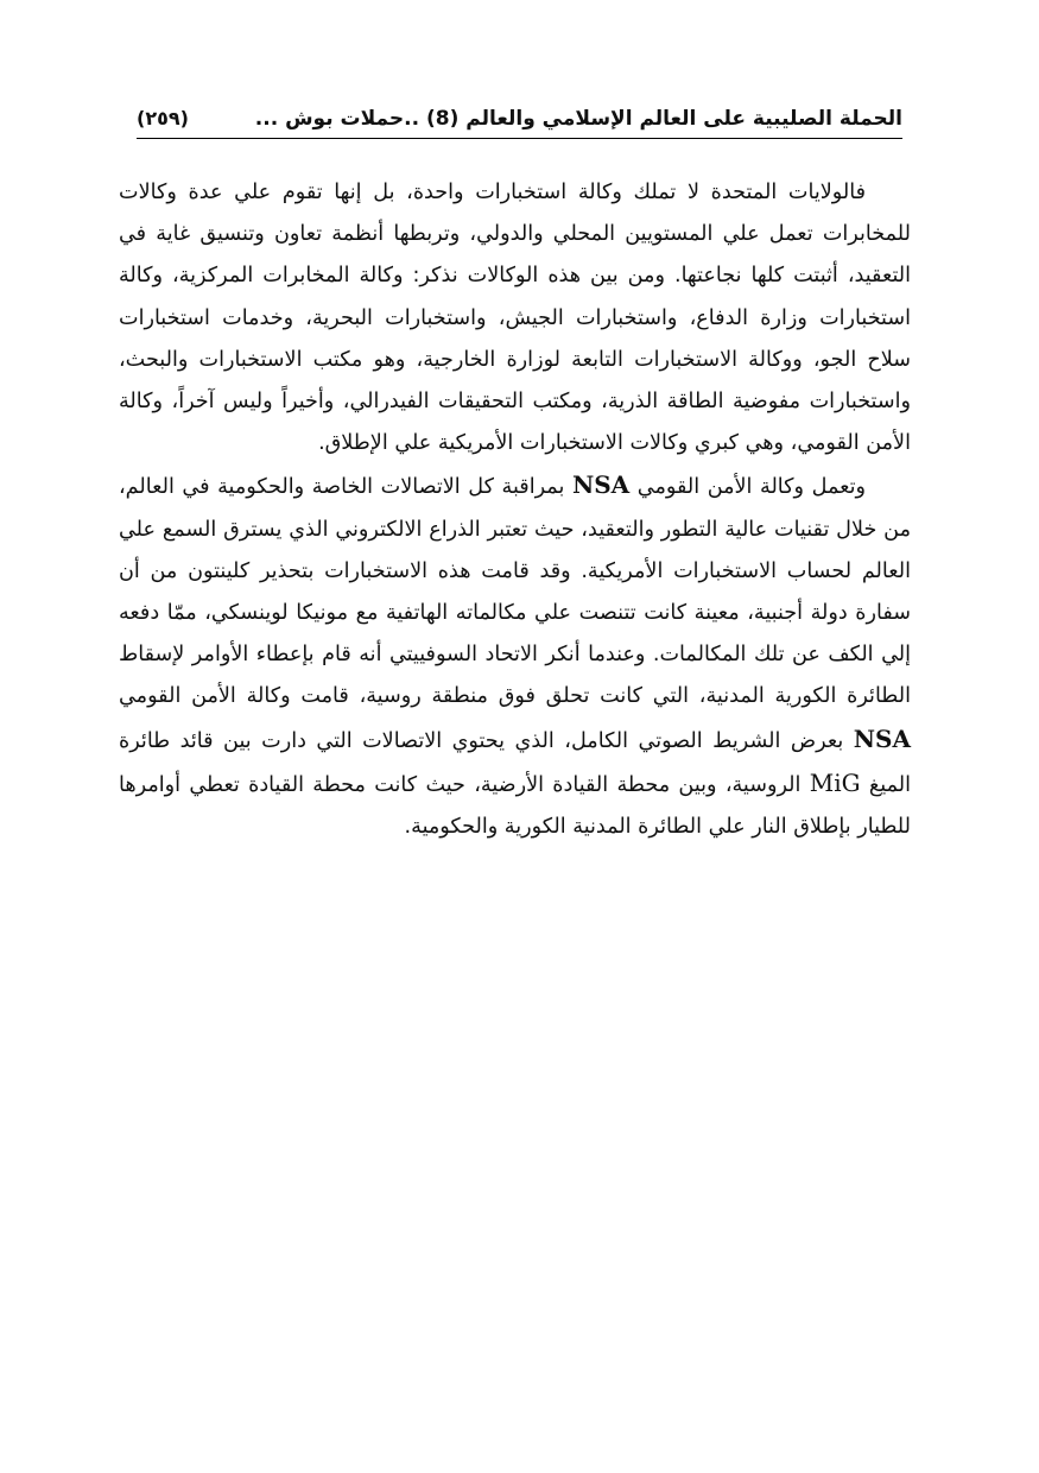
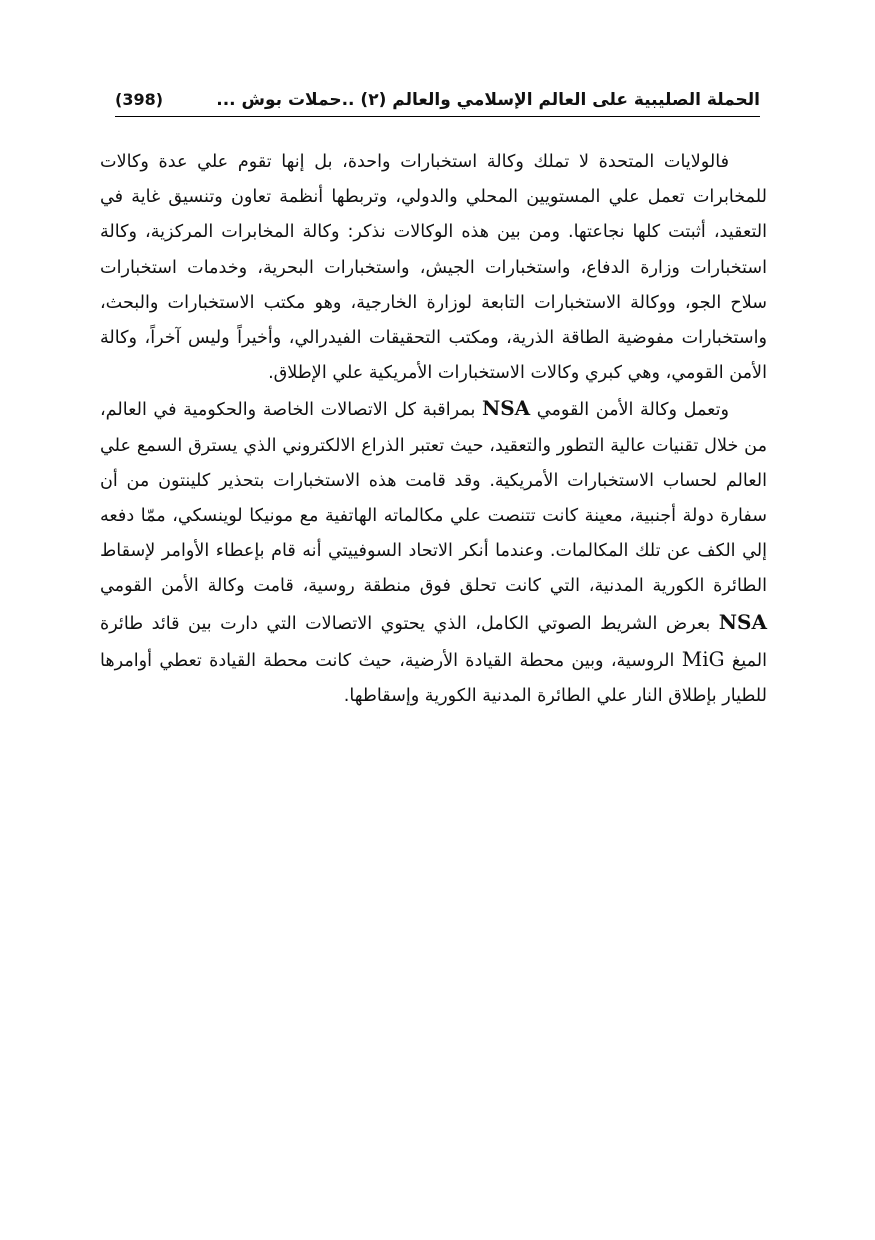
- الحملة الصليبية على العالم الإسلامي والعالم (8) ..حملات بوش ...
+ الحملة الصليبية على العالم الإسلامي والعالم (٢) ..حملات بوش ...
- (٢٥٩)
+ (398)
  فالولايات المتحدة لا تملك وكالة استخبارات واحدة، بل إنها تقوم علي عدة وكالات للمخابرات تعمل علي المستويين المحلي والدولي، وتربطها أنظمة تعاون وتنسيق غاية في التعقيد، أثبتت كلها نجاعتها. ومن بين هذه الوكالات نذكر: وكالة المخابرات المركزية، وكالة استخبارات وزارة الدفاع، واستخبارات الجيش، واستخبارات البحرية، وخدمات استخبارات سلاح الجو، ووكالة الاستخبارات التابعة لوزارة الخارجية، وهو مكتب الاستخبارات والبحث، واستخبارات مفوضية الطاقة الذرية، ومكتب التحقيقات الفيدرالي، وأخيراً وليس آخراً، وكالة الأمن القومي، وهي كبري وكالات الاستخبارات الأمريكية علي الإطلاق.
- وتعمل وكالة الأمن القومي NSA بمراقبة كل الاتصالات الخاصة والحكومية في العالم، من خلال تقنيات عالية التطور والتعقيد، حيث تعتبر الذراع الالكتروني الذي يسترق السمع علي العالم لحساب الاستخبارات الأمريكية. وقد قامت هذه الاستخبارات بتحذير كلينتون من أن سفارة دولة أجنبية، معينة كانت تتنصت علي مكالماته الهاتفية مع مونيكا لوينسكي، ممّا دفعه إلي الكف عن تلك المكالمات. وعندما أنكر الاتحاد السوفييتي أنه قام بإعطاء الأوامر لإسقاط الطائرة الكورية المدنية، التي كانت تحلق فوق منطقة روسية، قامت وكالة الأمن القومي NSA بعرض الشريط الصوتي الكامل، الذي يحتوي الاتصالات التي دارت بين قائد طائرة الميغ MiG الروسية، وبين محطة القيادة الأرضية، حيث كانت محطة القيادة تعطي أوامرها للطيار بإطلاق النار علي الطائرة المدنية الكورية والحكومية.
+ وتعمل وكالة الأمن القومي NSA بمراقبة كل الاتصالات الخاصة والحكومية في العالم، من خلال تقنيات عالية التطور والتعقيد، حيث تعتبر الذراع الالكتروني الذي يسترق السمع علي العالم لحساب الاستخبارات الأمريكية. وقد قامت هذه الاستخبارات بتحذير كلينتون من أن سفارة دولة أجنبية، معينة كانت تتنصت علي مكالماته الهاتفية مع مونيكا لوينسكي، ممّا دفعه إلي الكف عن تلك المكالمات. وعندما أنكر الاتحاد السوفييتي أنه قام بإعطاء الأوامر لإسقاط الطائرة الكورية المدنية، التي كانت تحلق فوق منطقة روسية، قامت وكالة الأمن القومي NSA بعرض الشريط الصوتي الكامل، الذي يحتوي الاتصالات التي دارت بين قائد طائرة الميغ MiG الروسية، وبين محطة القيادة الأرضية، حيث كانت محطة القيادة تعطي أوامرها للطيار بإطلاق النار علي الطائرة المدنية الكورية وإسقاطها.
